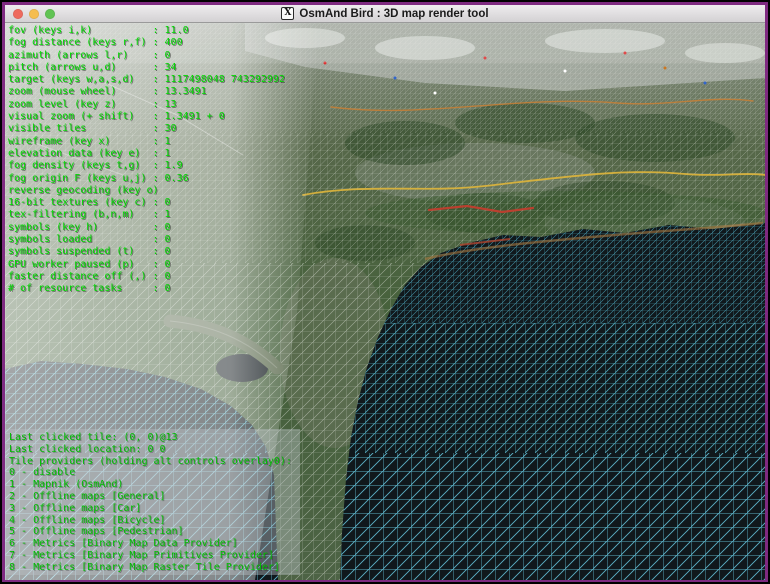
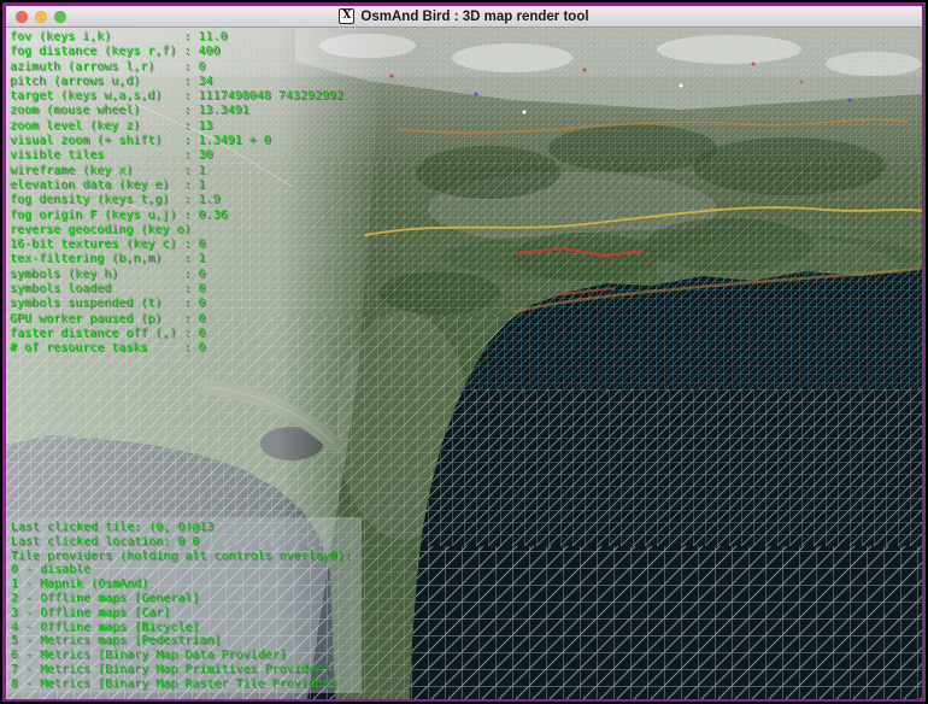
  X
  OsmAnd Bird : 3D map render tool
  fov (keys i,k) : 11.0
  fog distance (keys r,f) : 400
  azimuth (arrows l,r) : 0
  pitch (arrows u,d) : 34
  target (keys w,a,s,d) : 1117498048 743292992
  zoom (mouse wheel) : 13.3491
  zoom level (key z) : 13
  visual zoom (+ shift) : 1.3491 + 0
  visible tiles : 30
  wireframe (key x) : 1
  elevation data (key e) : 1
  fog density (keys t,g) : 1.9
  fog origin F (keys u,j) : 0.36
  reverse geocoding (key o)
  16-bit textures (key c) : 0
  tex-filtering (b,n,m) : 1
  symbols (key h) : 0
  symbols loaded : 0
  symbols suspended (t) : 0
  GPU worker paused (p) : 0
  faster distance off (,) : 0
  # of resource tasks : 0
  Last clicked tile: (0, 0)@13
  Last clicked location: 0 0
  Tile providers (holding alt controls overlay0):
  0 - disable
  1 - Mapnik (OsmAnd)
  2 - Offline maps [General]
  3 - Offline maps [Car]
  4 - Offline maps [Bicycle]
- 5 - Offline maps [Pedestrian]
+ 5 - Metrics maps [Pedestrian]
  6 - Metrics [Binary Map Data Provider]
  7 - Metrics [Binary Map Primitives Provider]
  8 - Metrics [Binary Map Raster Tile Provider]
